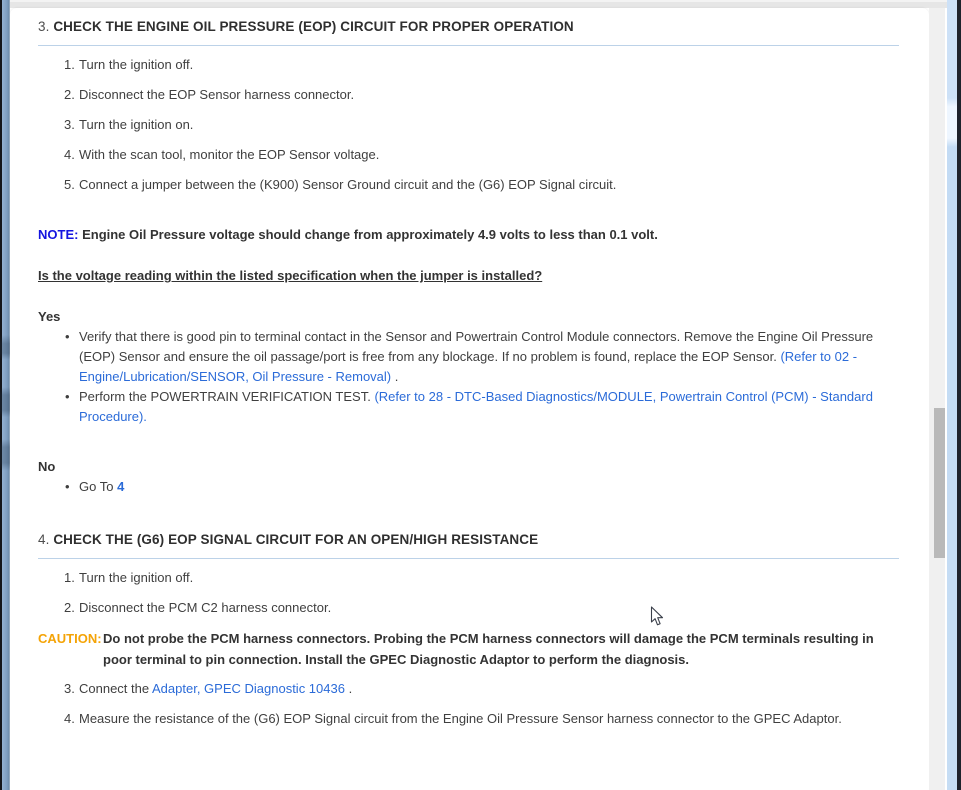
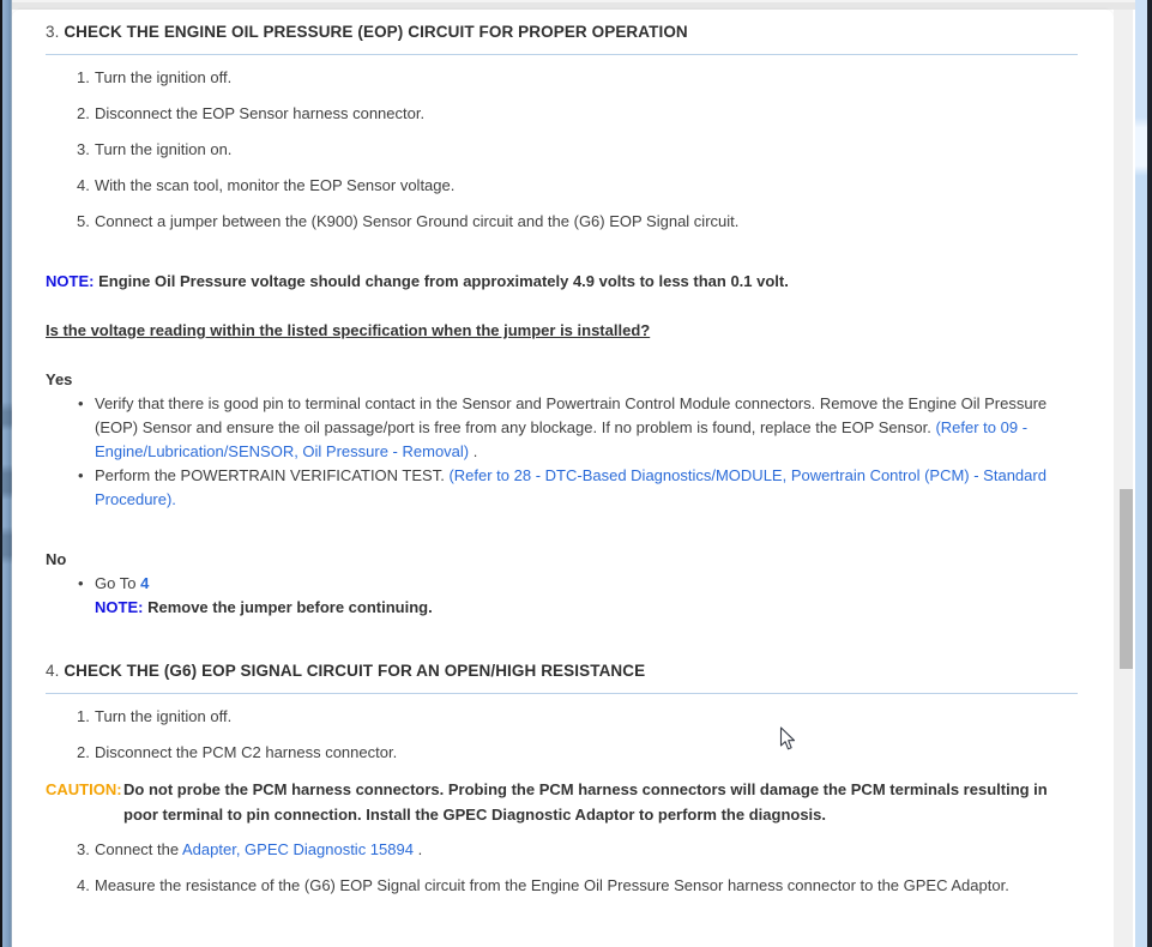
  3. CHECK THE ENGINE OIL PRESSURE (EOP) CIRCUIT FOR PROPER OPERATION
  1.
  Turn the ignition off.
  2.
  Disconnect the EOP Sensor harness connector.
  3.
  Turn the ignition on.
  4.
  With the scan tool, monitor the EOP Sensor voltage.
  5.
  Connect a jumper between the (K900) Sensor Ground circuit and the (G6) EOP Signal circuit.
  NOTE: Engine Oil Pressure voltage should change from approximately 4.9 volts to less than 0.1 volt.
  Is the voltage reading within the listed specification when the jumper is installed?
  Yes
- Verify that there is good pin to terminal contact in the Sensor and Powertrain Control Module connectors. Remove the Engine Oil Pressure (EOP) Sensor and ensure the oil passage/port is free from any blockage. If no problem is found, replace the EOP Sensor. (Refer to 02 - Engine/Lubrication/SENSOR, Oil Pressure - Removal) .
+ Verify that there is good pin to terminal contact in the Sensor and Powertrain Control Module connectors. Remove the Engine Oil Pressure (EOP) Sensor and ensure the oil passage/port is free from any blockage. If no problem is found, replace the EOP Sensor. (Refer to 09 - Engine/Lubrication/SENSOR, Oil Pressure - Removal) .
  Perform the POWERTRAIN VERIFICATION TEST. (Refer to 28 - DTC-Based Diagnostics/MODULE, Powertrain Control (PCM) - Standard Procedure).
  No
  Go To 4
+ NOTE: Remove the jumper before continuing.
  4. CHECK THE (G6) EOP SIGNAL CIRCUIT FOR AN OPEN/HIGH RESISTANCE
  1.
  Turn the ignition off.
  2.
  Disconnect the PCM C2 harness connector.
  CAUTION:
  Do not probe the PCM harness connectors. Probing the PCM harness connectors will damage the PCM terminals resulting in poor terminal to pin connection. Install the GPEC Diagnostic Adaptor to perform the diagnosis.
  3.
- Connect the Adapter, GPEC Diagnostic 10436 .
+ Connect the Adapter, GPEC Diagnostic 15894 .
  4.
  Measure the resistance of the (G6) EOP Signal circuit from the Engine Oil Pressure Sensor harness connector to the GPEC Adaptor.
